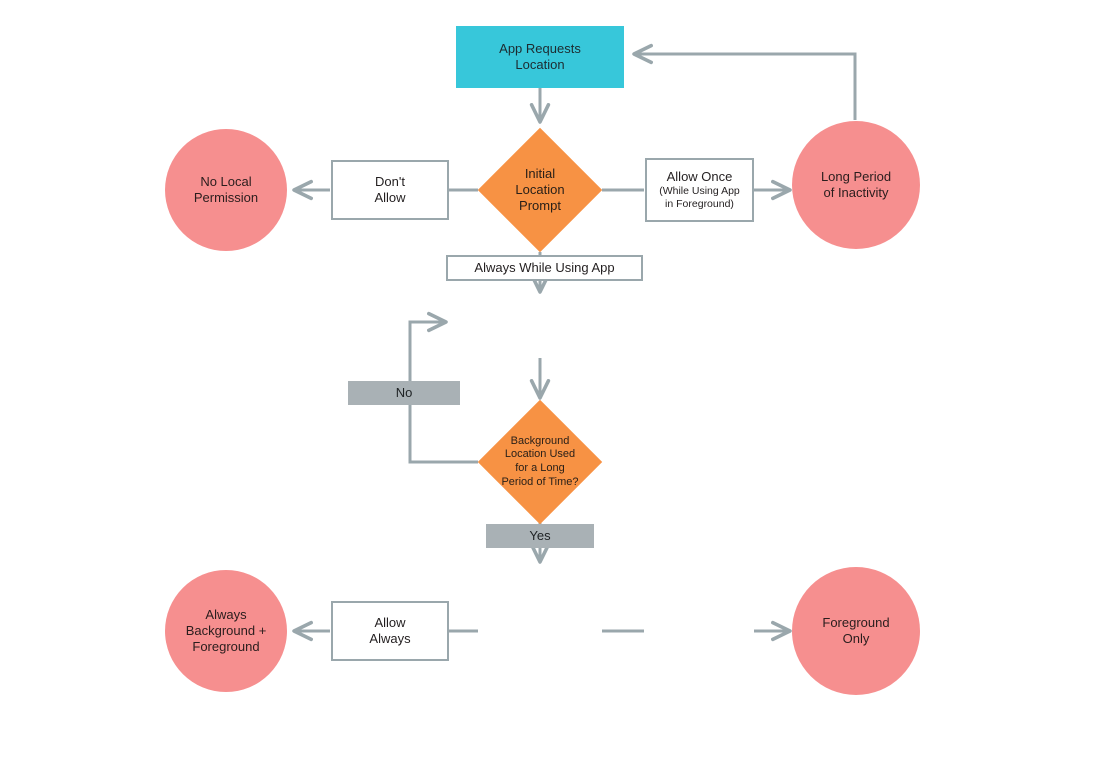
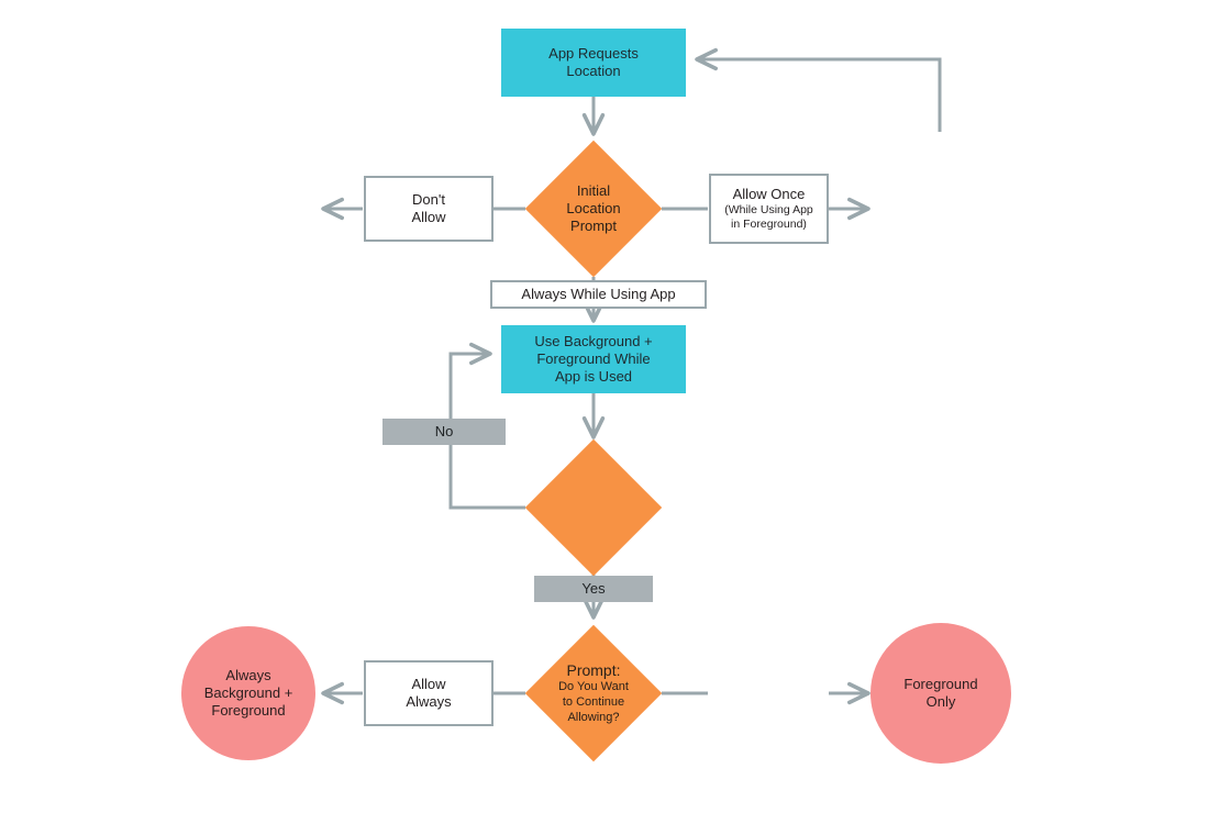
  App Requests
  Location
  Initial
  Location
  Prompt
- No Local
- Permission
- Long Period
- of Inactivity
  Don't
  Allow
  Allow Once
  (While Using App
  in Foreground)
  Always While Using App
+ Use Background +
+ Foreground While
+ App is Used
  No
- Background
- Location Used
- for a Long
- Period of Time?
  Yes
+ Prompt:
+ Do You Want
+ to Continue
+ Allowing?
  Allow
  Always
  Always
  Background +
  Foreground
  Foreground
  Only
